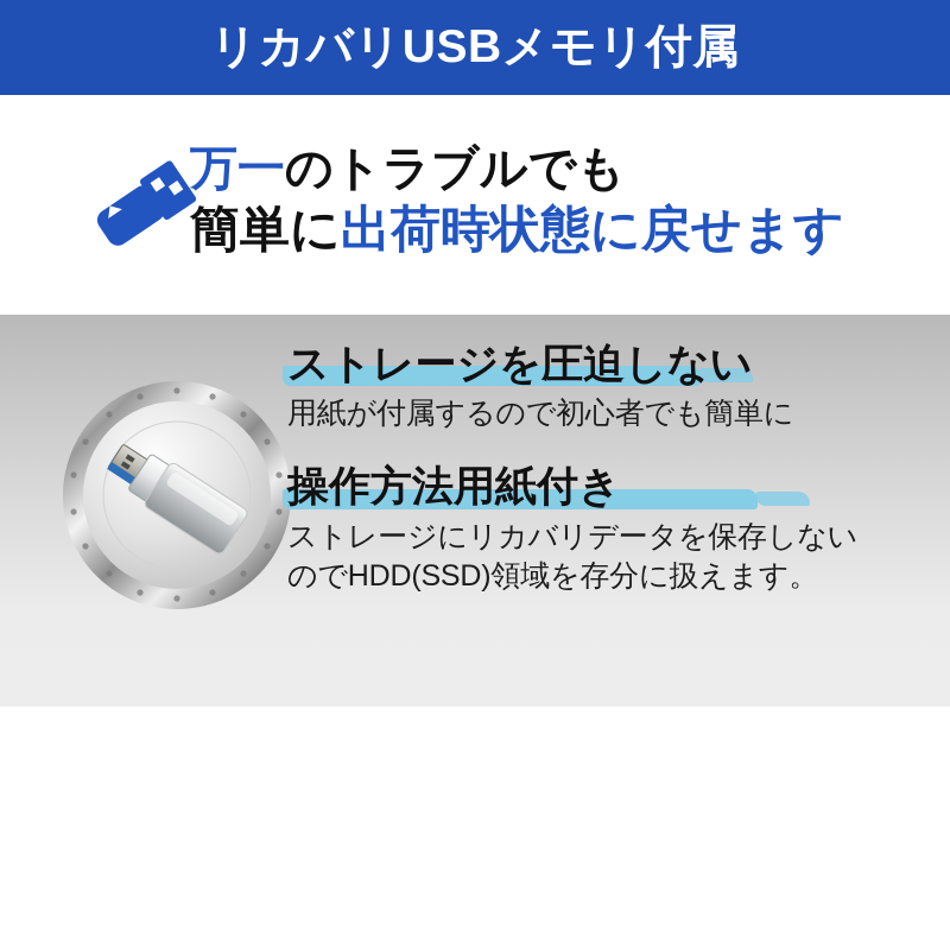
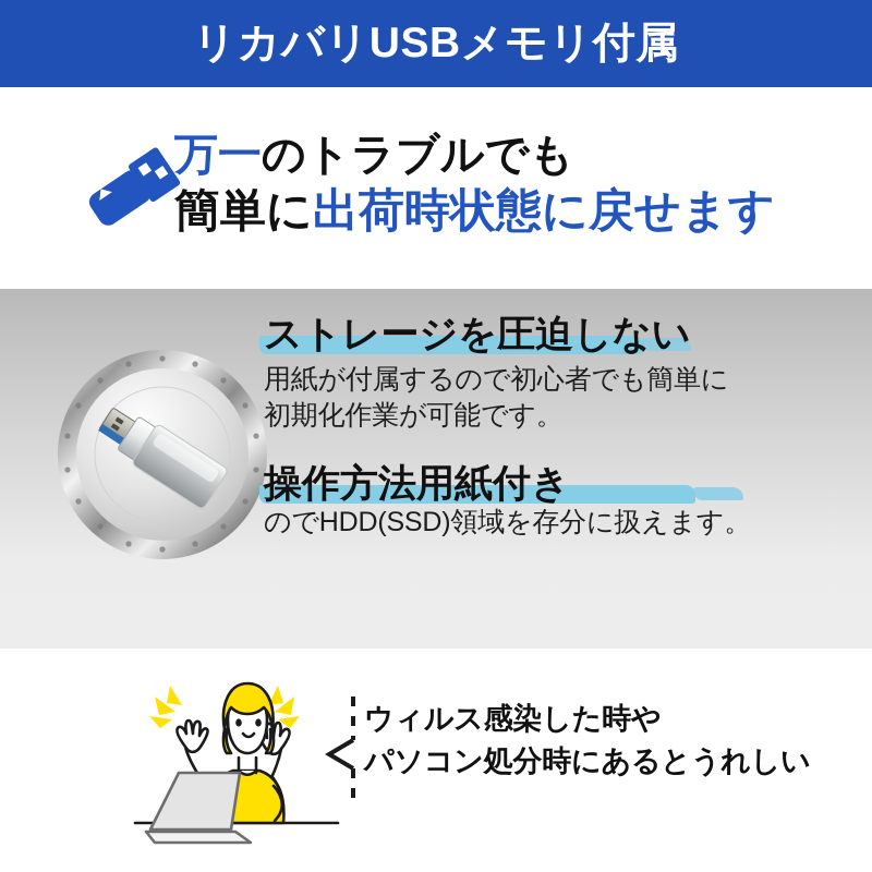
  リカバリUSBメモリ付属
  万一のトラブルでも
  簡単に出荷時状態に戻せます
  ストレージを圧迫しない
  用紙が付属するので初心者でも簡単に
+ 初期化作業が可能です。
  操作方法用紙付き
- ストレージにリカバリデータを保存しない
  のでHDD(SSD)領域を存分に扱えます。
+ ウィルス感染した時や
+ パソコン処分時にあるとうれしい
